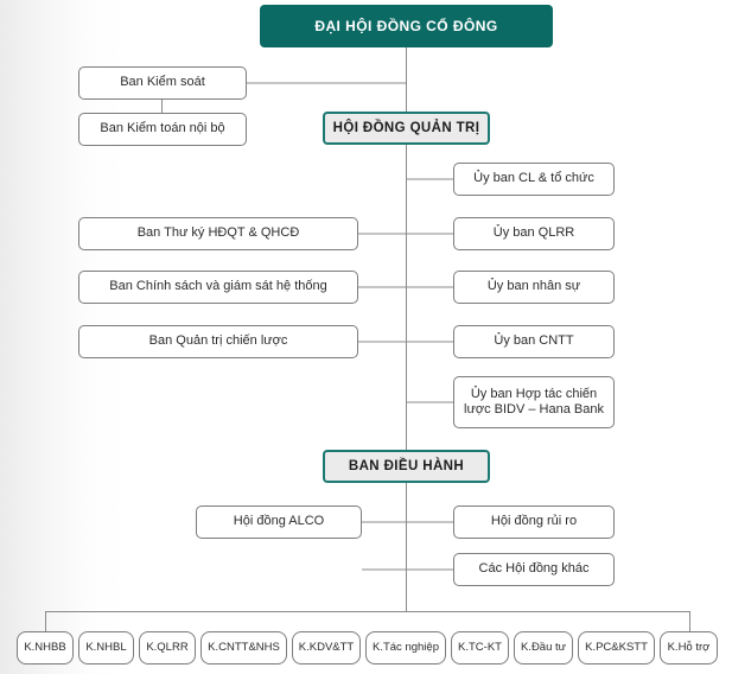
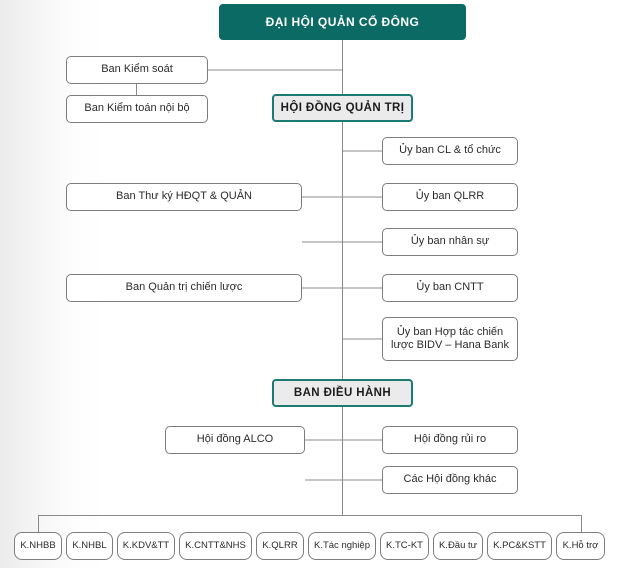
- ĐẠI HỘI ĐỒNG CỔ ĐÔNG
+ ĐẠI HỘI QUẢN CỔ ĐÔNG
  Ban Kiểm soát
  Ban Kiểm toán nội bộ
  HỘI ĐỒNG QUẢN TRỊ
  BAN ĐIỀU HÀNH
- Ban Thư ký HĐQT & QHCĐ
+ Ban Thư ký HĐQT & QUẢN
- Ban Chính sách và giám sát hệ thống
  Ban Quản trị chiến lược
  Ủy ban CL & tổ chức
  Ủy ban QLRR
  Ủy ban nhân sự
  Ủy ban CNTT
  Ủy ban Hợp tác chiến lược BIDV – Hana Bank
  Hội đồng ALCO
  Hội đồng rủi ro
  Các Hội đồng khác
  K.NHBB
  K.NHBL
- K.QLRR
+ K.KDV&TT
  K.CNTT&NHS
- K.KDV&TT
+ K.QLRR
  K.Tác nghiệp
  K.TC-KT
  K.Đầu tư
  K.PC&KSTT
  K.Hỗ trợ
